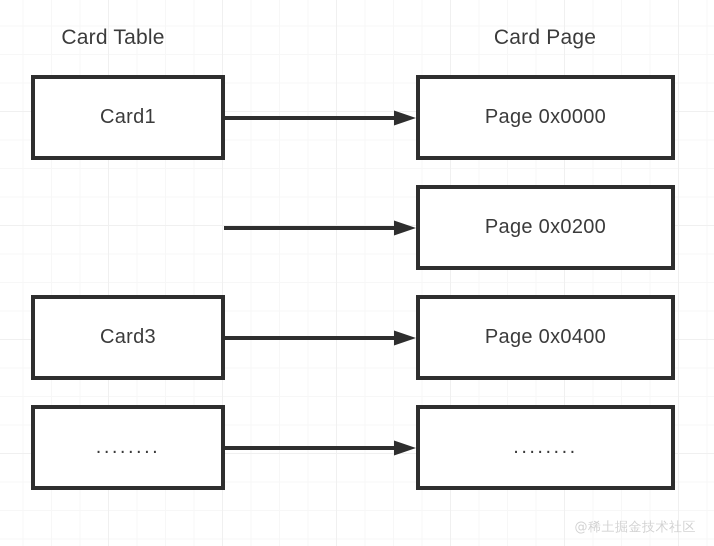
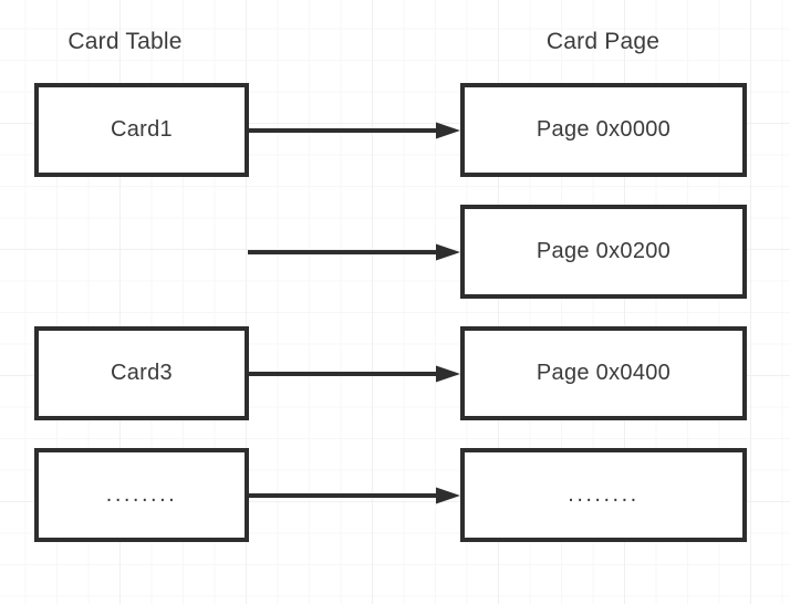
  Card Table
  Card Page
  Card1
  Page 0x0000
  Page 0x0200
  Card3
  Page 0x0400
  ........
  ........
- @稀土掘金技术社区
